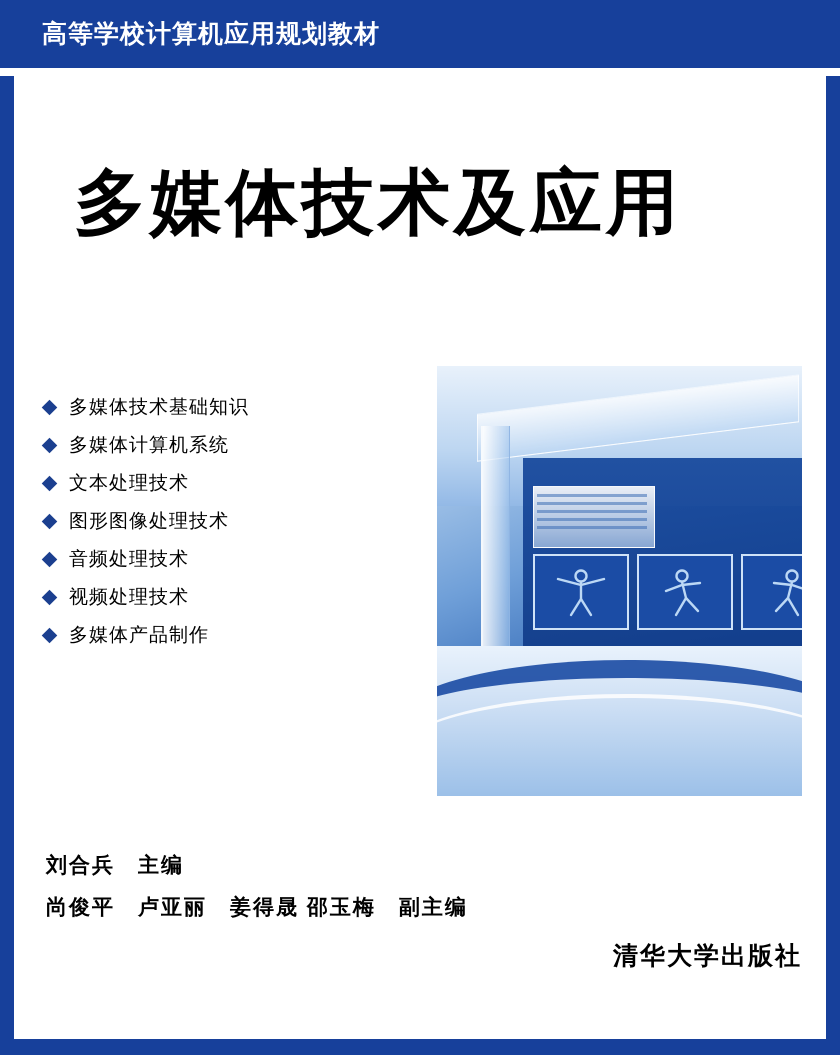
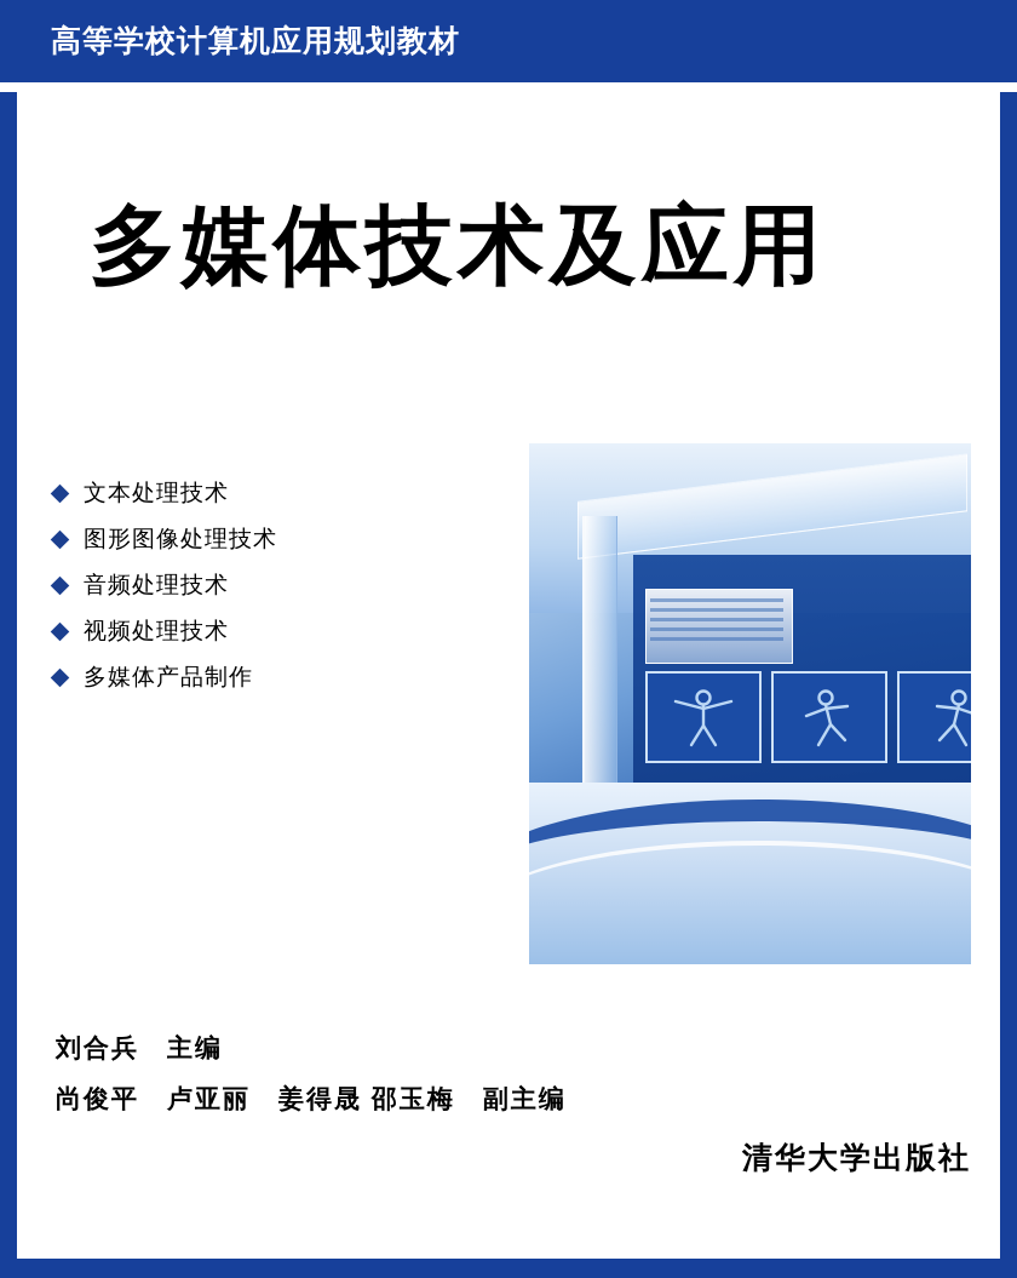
  高等学校计算机应用规划教材
  多媒体技术及应用
- 多媒体技术基础知识
- 多媒体计算机系统
  文本处理技术
  图形图像处理技术
  音频处理技术
  视频处理技术
  多媒体产品制作
  刘合兵 主编
  尚俊平 卢亚丽 姜得晟 邵玉梅 副主编
  清华大学出版社
